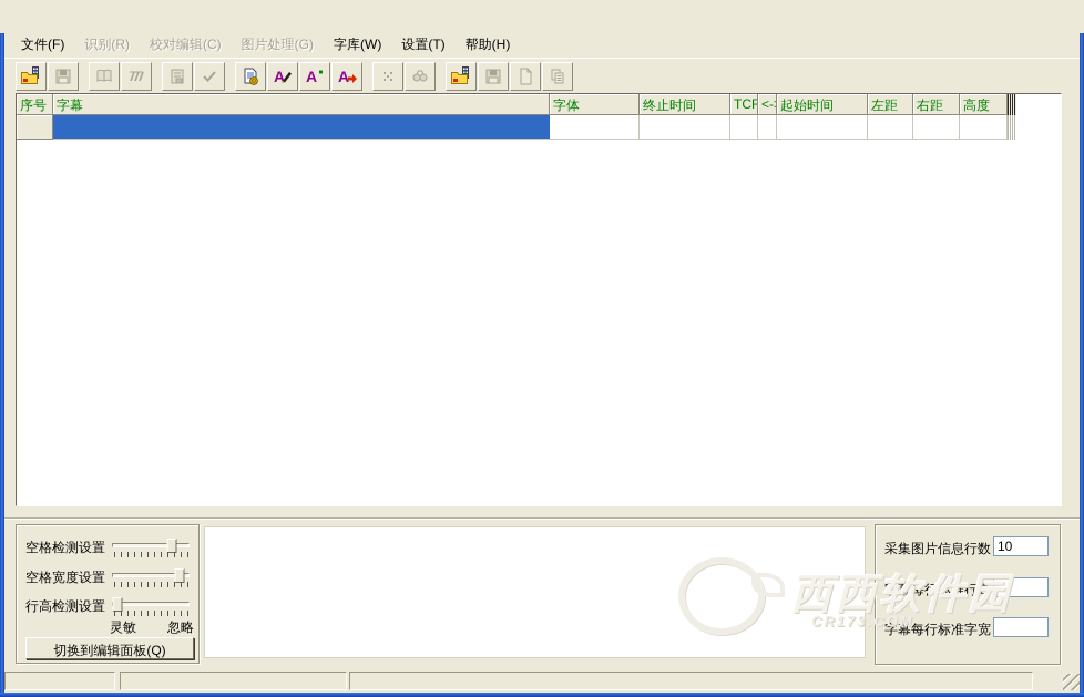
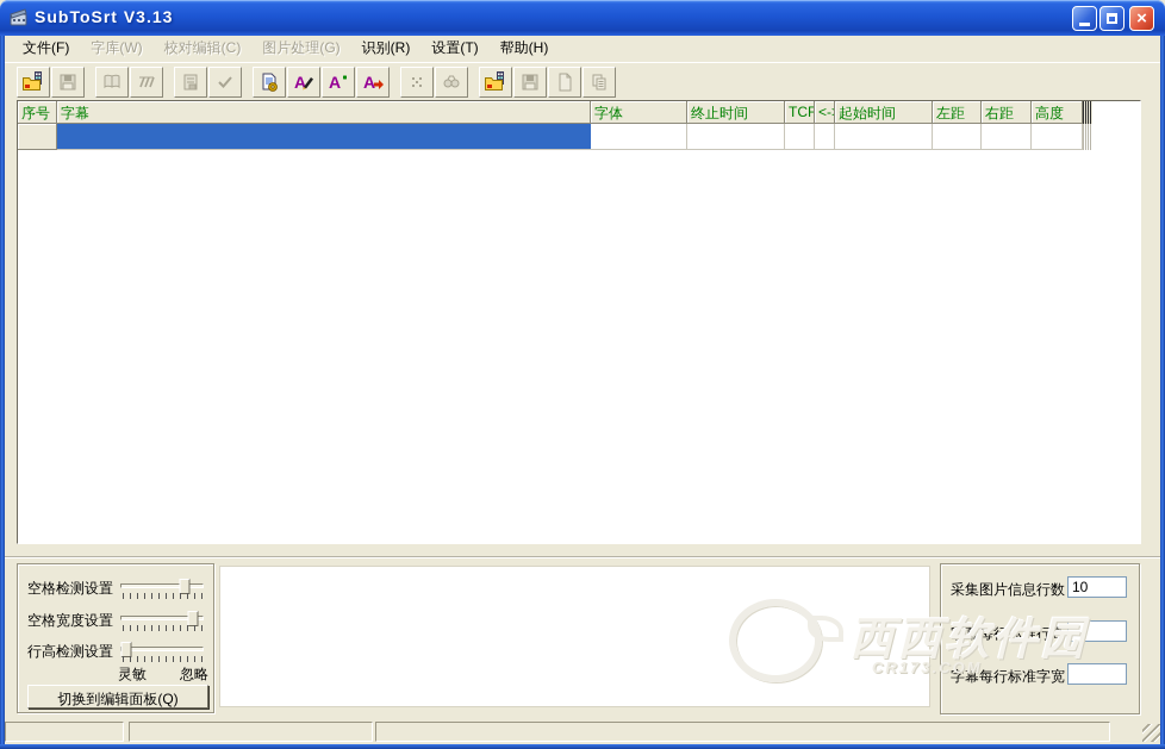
+ SubToSrt V3.13
+ ×
  文件(F)
- 识别(R)
+ 字库(W)
  校对编辑(C)
  图片处理(G)
- 字库(W)
+ 识别(R)
  设置(T)
  帮助(H)
  A
  A
  A
  序号
  字幕
  字体
  终止时间
  TCF
  起始时间
  左距
  右距
  高度
  空格检测设置
  空格宽度设置
  行高检测设置
  灵敏
  忽略
  切换到编辑面板(Q)
  采集图片信息行数
  10
  字幕每行标准行高
  字幕每行标准字宽
  西西软件园
  CR173.COM
